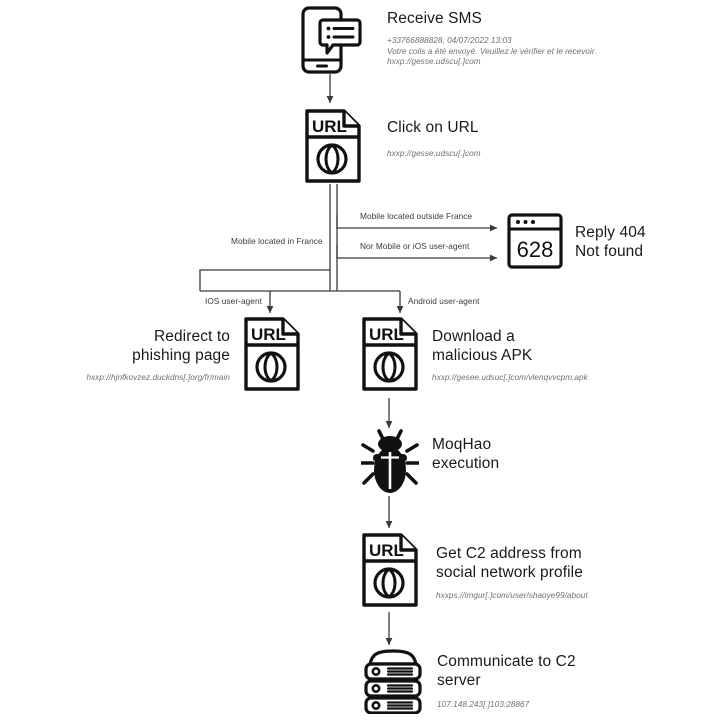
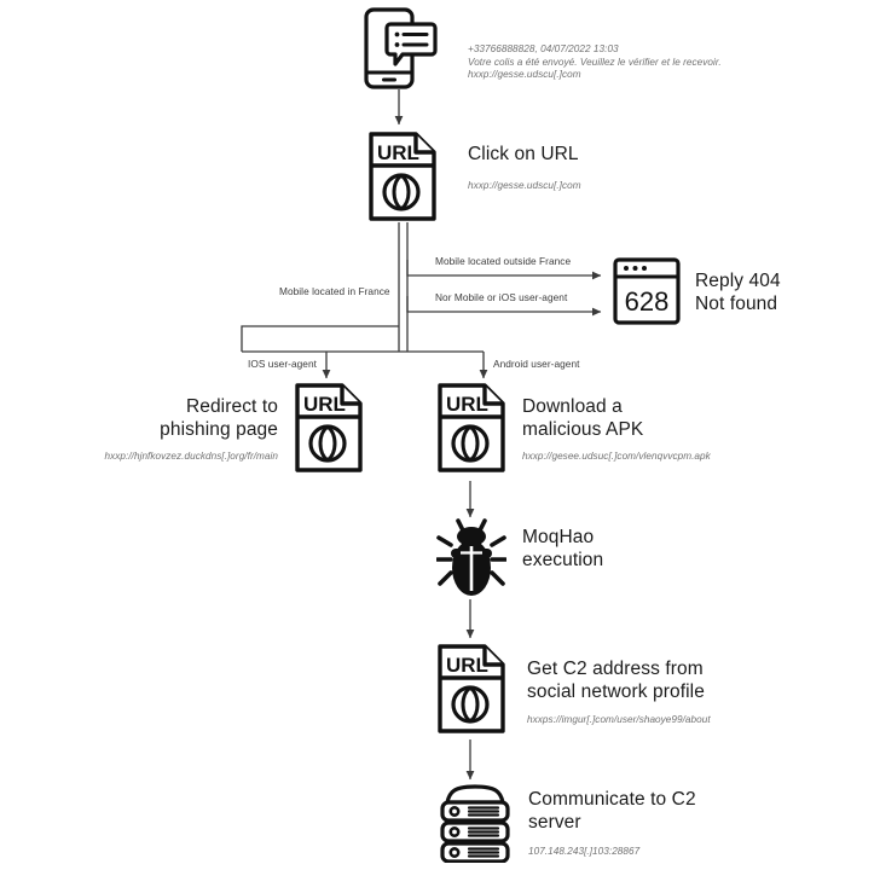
- Receive SMS
  +33766888828, 04/07/2022 13:03
  Votre colis a été envoyé. Veuillez le vérifier et le recevoir.
  hxxp://gesse.udscu[.]com
  URL
  Click on URL
  hxxp://gesse.udscu[.]com
  Mobile located outside France
  Nor Mobile or iOS user-agent
  Mobile located in France
  IOS user-agent
  Android user-agent
  628
  Reply 404
  Not found
  URL
  Redirect to
  phishing page
  hxxp://hjnfkovzez.duckdns[.]org/fr/main
  URL
  Download a
  malicious APK
  hxxp://gesee.udsuc[.]com/vlenqvvcpm.apk
  MoqHao
  execution
  URL
  Get C2 address from
  social network profile
  hxxps://imgur[.]com/user/shaoye99/about
  Communicate to C2
  server
  107.148.243[.]103:28867
